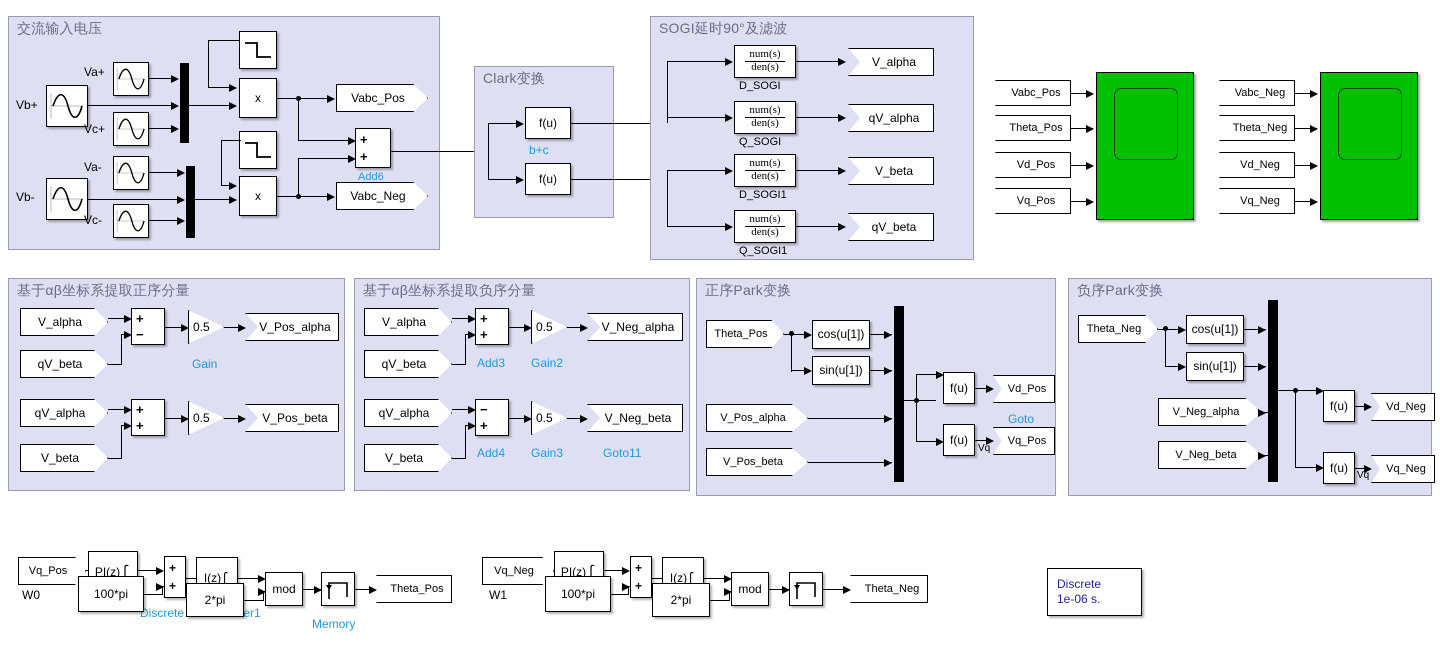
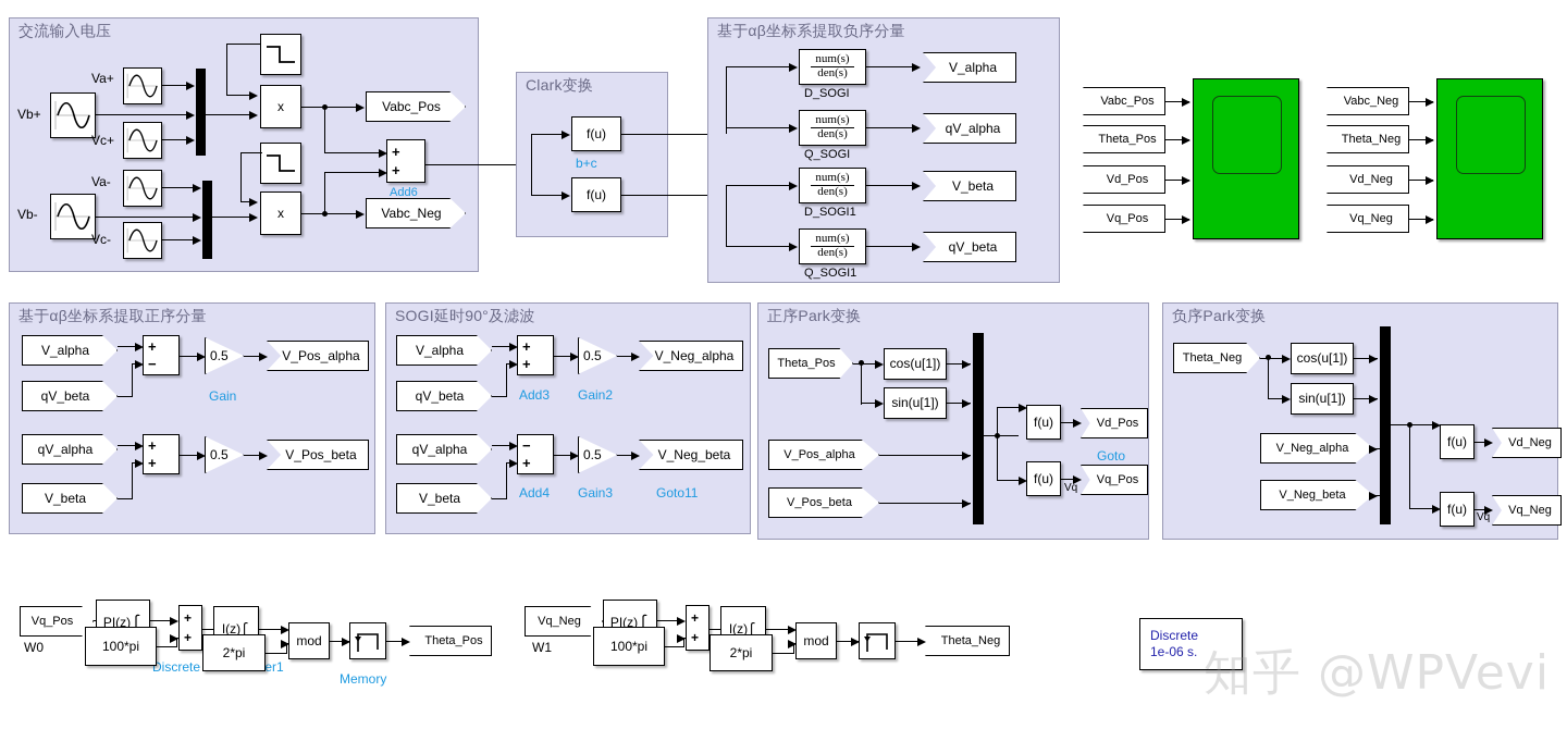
  交流输入电压
  Va+
  Vb+
  Vc+
  Va-
  Vb-
  Vc-
  x
  x
  +
  +
  Add6
  Vabc_Pos
  Vabc_Neg
  Clark变换
  f(u)
  f(u)
  b+c
- SOGI延时90°及滤波
+ 基于αβ坐标系提取负序分量
  num(s)
  den(s)
  D_SOGI
  num(s)
  den(s)
  Q_SOGI
  num(s)
  den(s)
  D_SOGI1
  num(s)
  den(s)
  Q_SOGI1
  V_alpha
  qV_alpha
  V_beta
  qV_beta
  Vabc_Pos
  Theta_Pos
  Vd_Pos
  Vq_Pos
  Vabc_Neg
  Theta_Neg
  Vd_Neg
  Vq_Neg
  基于αβ坐标系提取正序分量
  V_alpha
  qV_beta
  +
  −
  0.5
  Gain
  V_Pos_alpha
  qV_alpha
  V_beta
  +
  +
  0.5
  V_Pos_beta
- 基于αβ坐标系提取负序分量
+ SOGI延时90°及滤波
  V_alpha
  qV_beta
  +
  +
  Add3
  0.5
  Gain2
  V_Neg_alpha
  qV_alpha
  V_beta
  −
  +
  Add4
  0.5
  Gain3
  V_Neg_beta
  Goto11
  正序Park变换
  Theta_Pos
  cos(u[1])
  sin(u[1])
  V_Pos_alpha
  V_Pos_beta
  f(u)
  f(u)
  Vd_Pos
  Vq_Pos
  Goto
  Vq
  负序Park变换
  Theta_Neg
  cos(u[1])
  sin(u[1])
  V_Neg_alpha
  V_Neg_beta
  f(u)
  f(u)
  Vd_Neg
  Vq_Neg
  Vq
  Vq_Pos
  PI(z)
  100*pi
  W0
  +
  +
  I(z)
  2*pi
  mod
  Memory
  Theta_Pos
  Vq_Neg
  PI(z)
  100*pi
  W1
  +
  +
  I(z)
  2*pi
  mod
  Theta_Neg
  Discrete
  1e-06 s.
+ 知乎 @WPVevi
